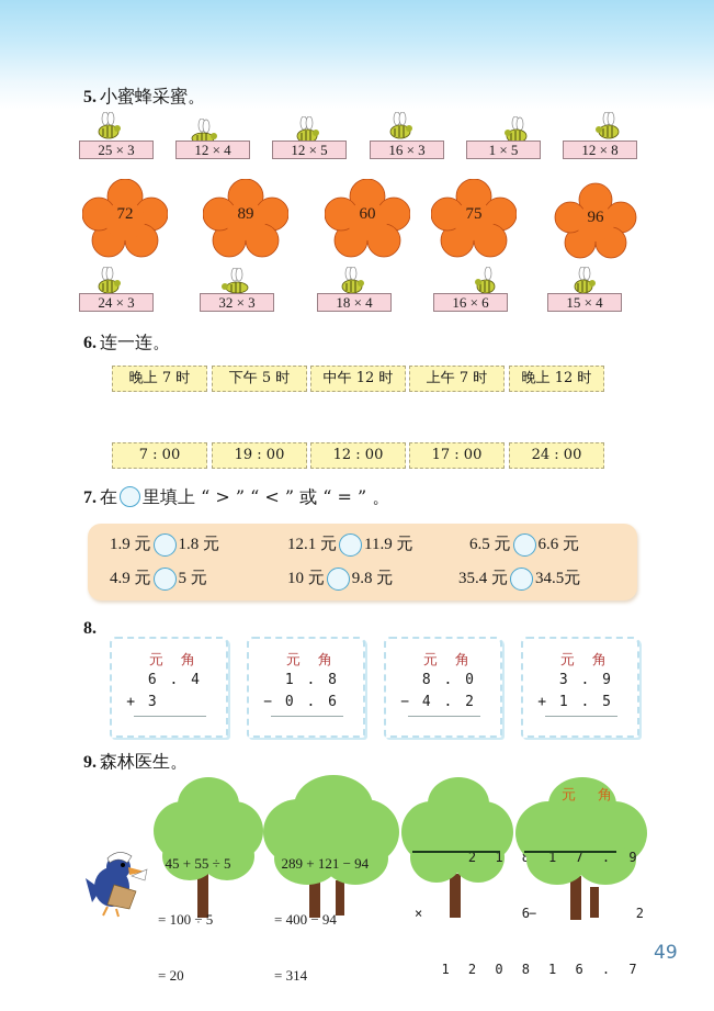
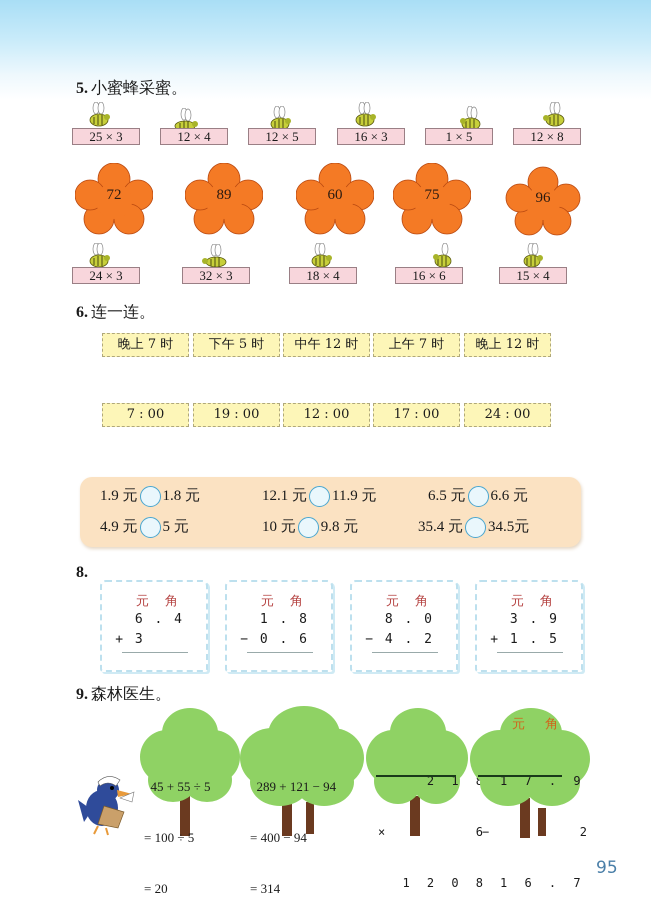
  5. 小蜜蜂采蜜。
  25 × 3
  12 × 4
  12 × 5
  16 × 3
  1 × 5
  12 × 8
  72
  89
  60
  75
  96
  24 × 3
  32 × 3
  18 × 4
  16 × 6
  15 × 4
  6. 连一连。
  晚上 7 时
  下午 5 时
  中午 12 时
  上午 7 时
  晚上 12 时
  7 : 00
  19 : 00
  12 : 00
  17 : 00
  24 : 00
- 7. 在 里填上 “ > ” “ < ” 或 “ = ” 。
  1.9 元
  1.8 元
  12.1 元
  11.9 元
  6.5 元
  6.6 元
  4.9 元
  5 元
  10 元
  9.8 元
  35.4 元
  34.5元
  8.
  元 角
  6 . 4
  + 3
  元 角
  1 . 8
  − 0 . 6
  元 角
  8 . 0
  − 4 . 2
  元 角
  3 . 9
  + 1 . 5
  9. 森林医生。
  45 + 55 ÷ 5
  = 100 ÷ 5
  = 20
  289 + 121 − 94
  = 400 − 94
  = 314
  × 6
  1 2 0 8
  元 角
  1 7 . 9
  − 2
  1 6 . 7
- 49
+ 95
